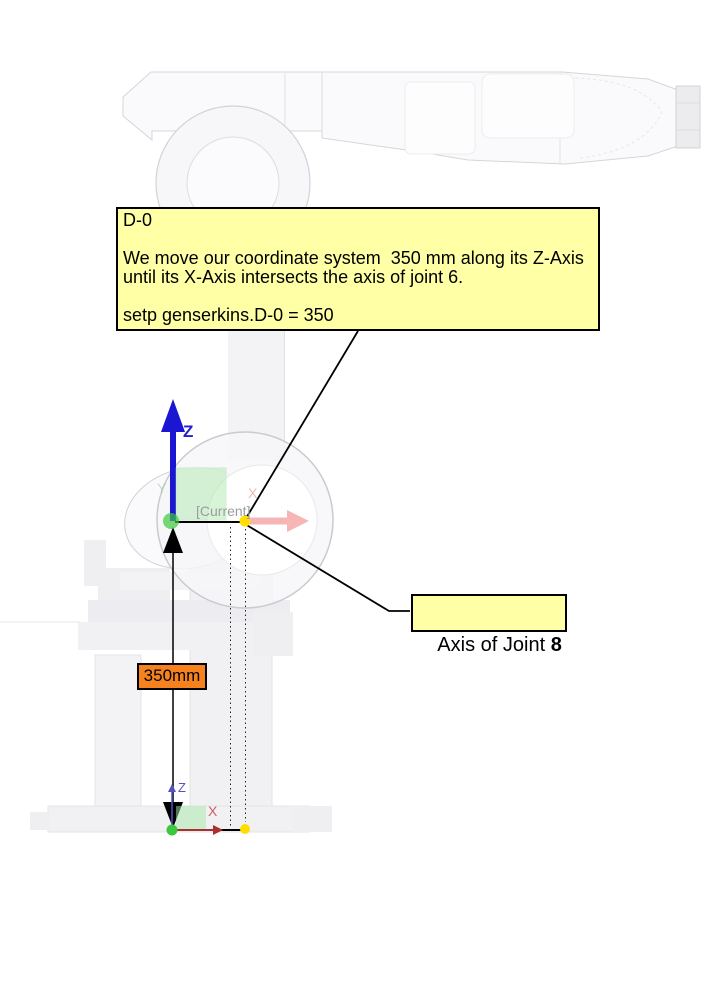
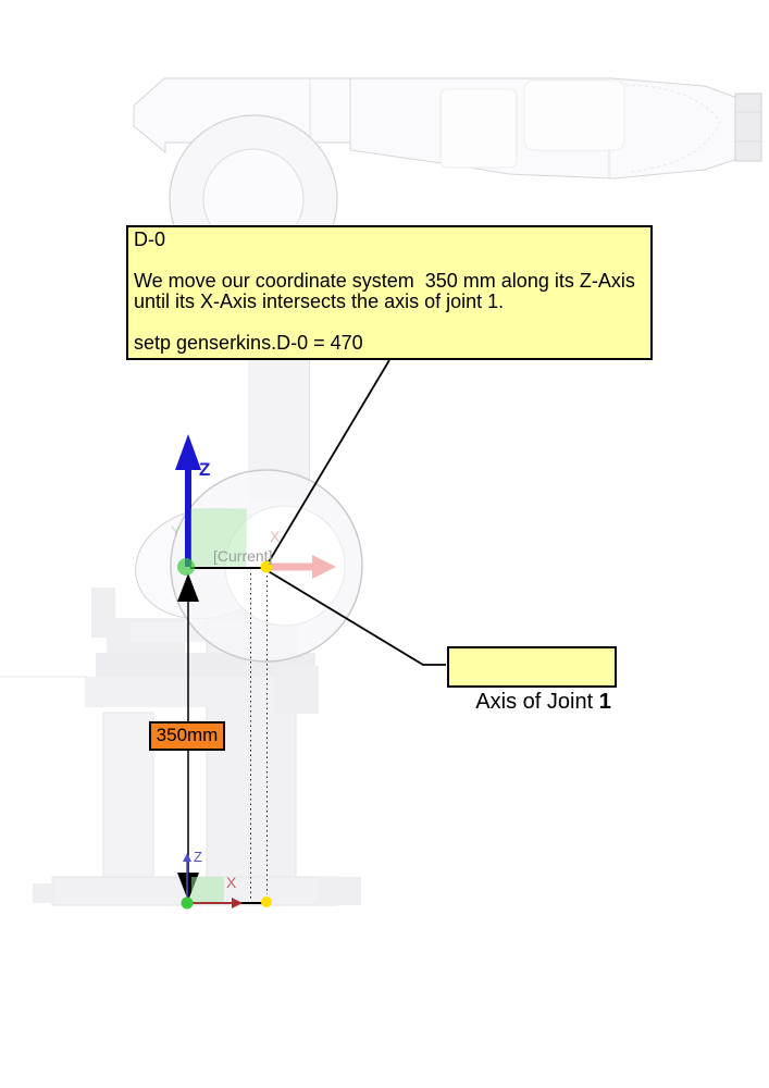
  Z
  Y
  X
  [Current]
  Z
  X
  D-0
  We move our coordinate system 350 mm along its Z-Axis
- until its X-Axis intersects the axis of joint 6.
+ until its X-Axis intersects the axis of joint 1.
- setp genserkins.D-0 = 350
+ setp genserkins.D-0 = 470
- Axis of Joint 8
+ Axis of Joint 1
  350mm
